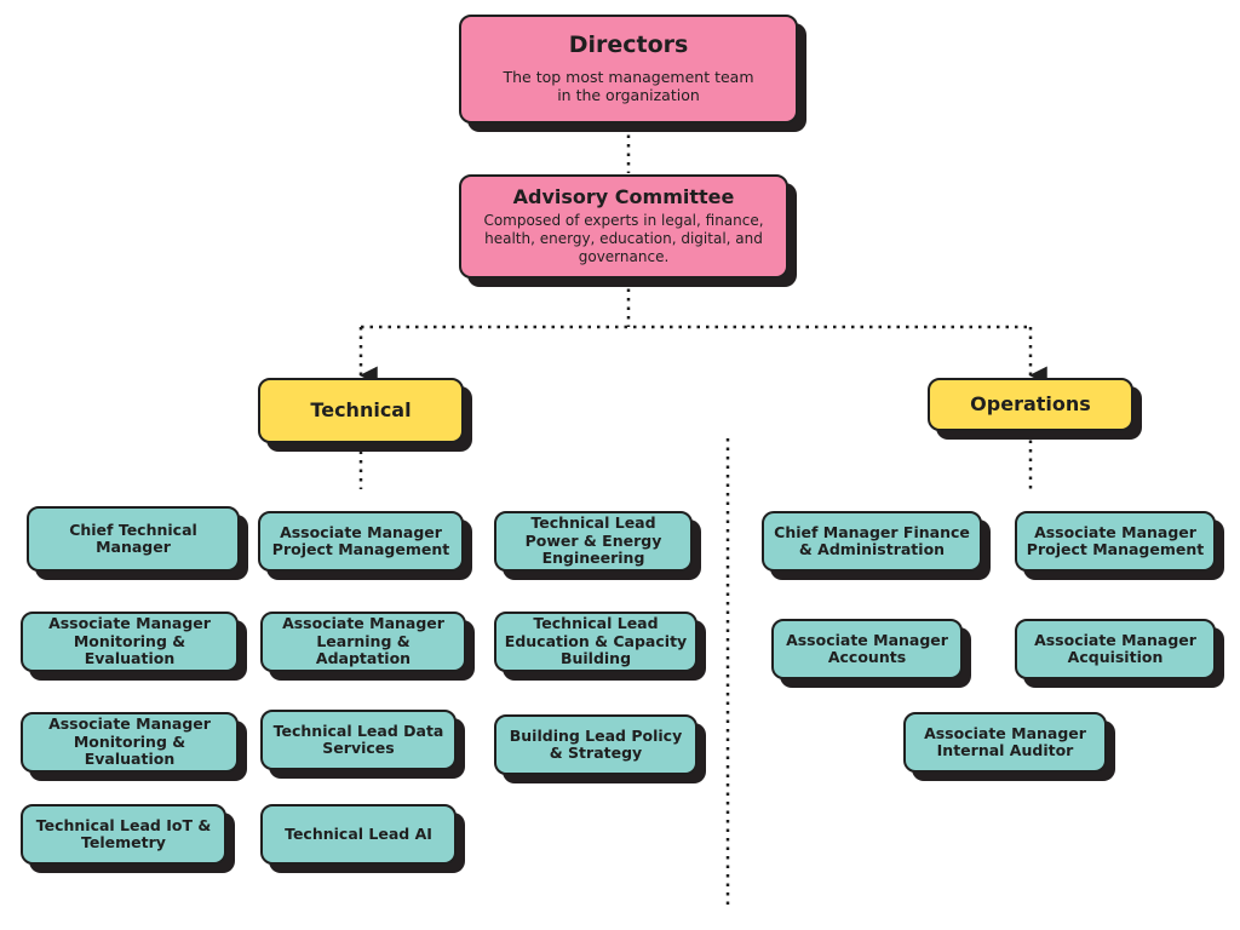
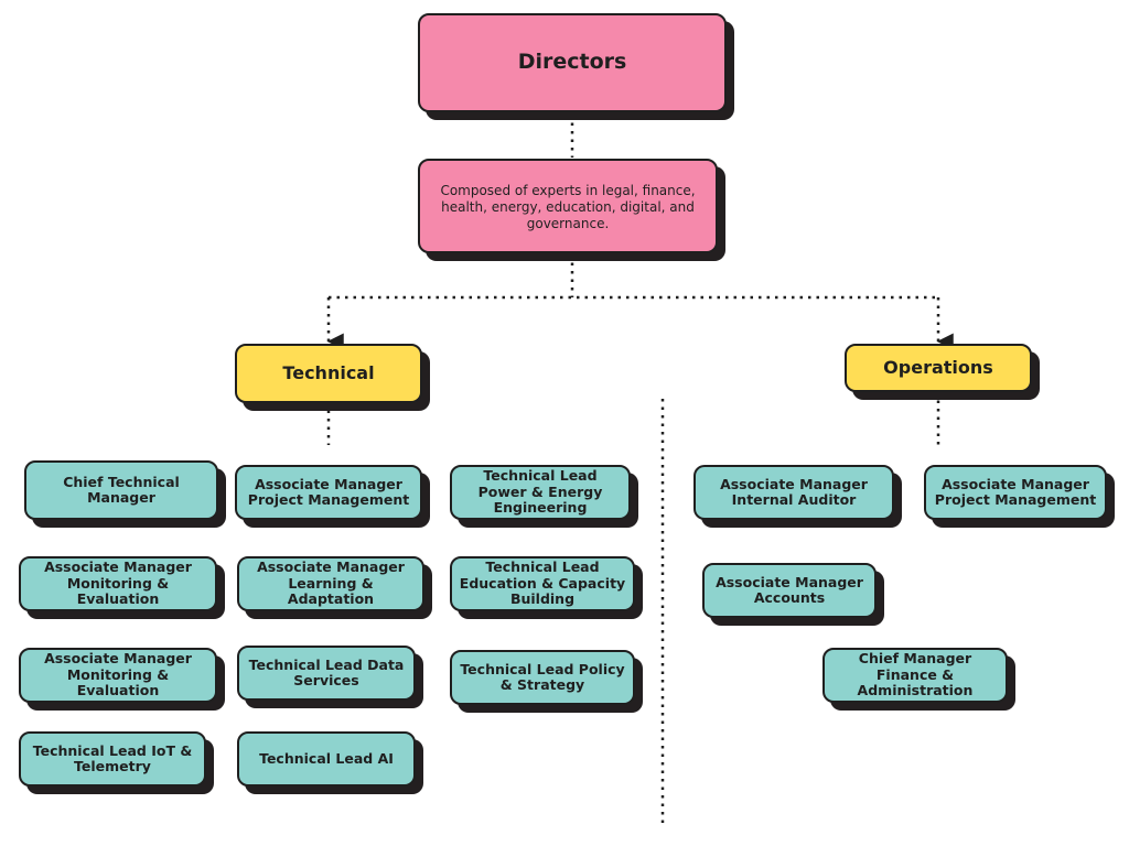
  Directors
- The top most management team in the organization
- Advisory Committee
  Composed of experts in legal, finance, health, energy, education, digital, and governance.
  Technical
  Operations
  Chief Technical Manager
  Associate Manager Project Management
  Technical Lead Power & Energy Engineering
  Associate Manager Monitoring & Evaluation
  Associate Manager Learning & Adaptation
  Technical Lead Education & Capacity Building
  Associate Manager Monitoring & Evaluation
  Technical Lead Data Services
- Building Lead Policy & Strategy
+ Technical Lead Policy & Strategy
  Technical Lead IoT & Telemetry
  Technical Lead AI
- Chief Manager Finance & Administration
+ Associate Manager Internal Auditor
  Associate Manager Project Management
  Associate Manager Accounts
- Associate Manager Acquisition
- Associate Manager Internal Auditor
+ Chief Manager Finance & Administration
